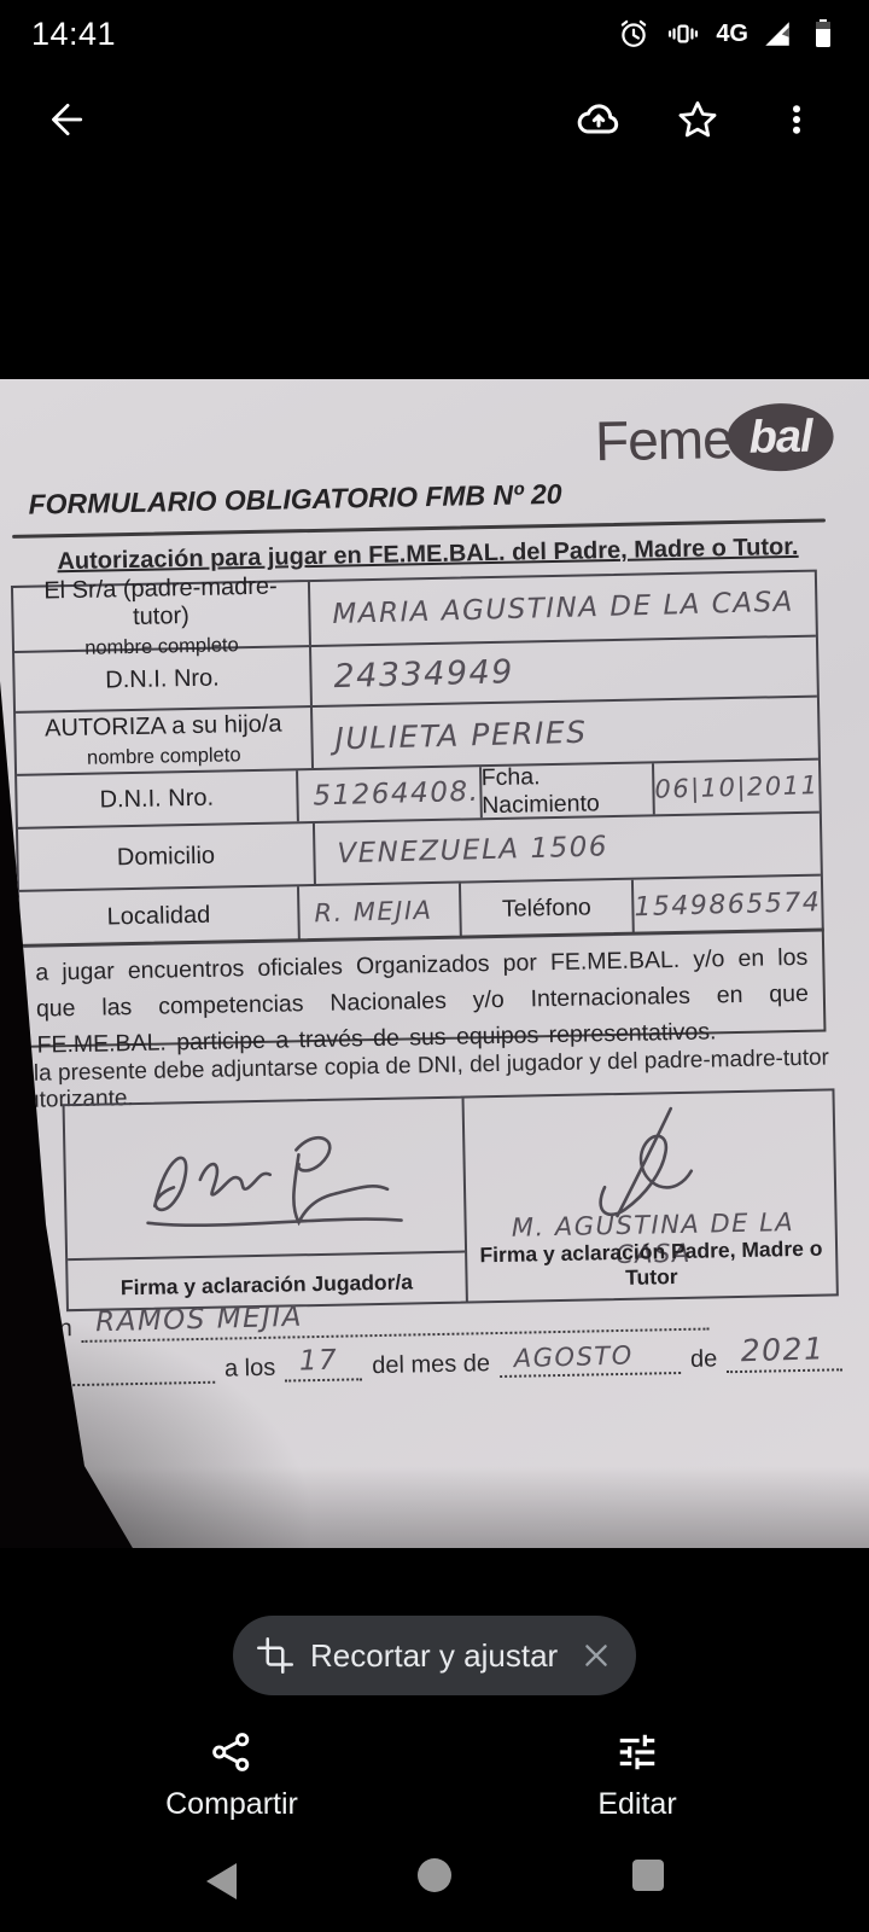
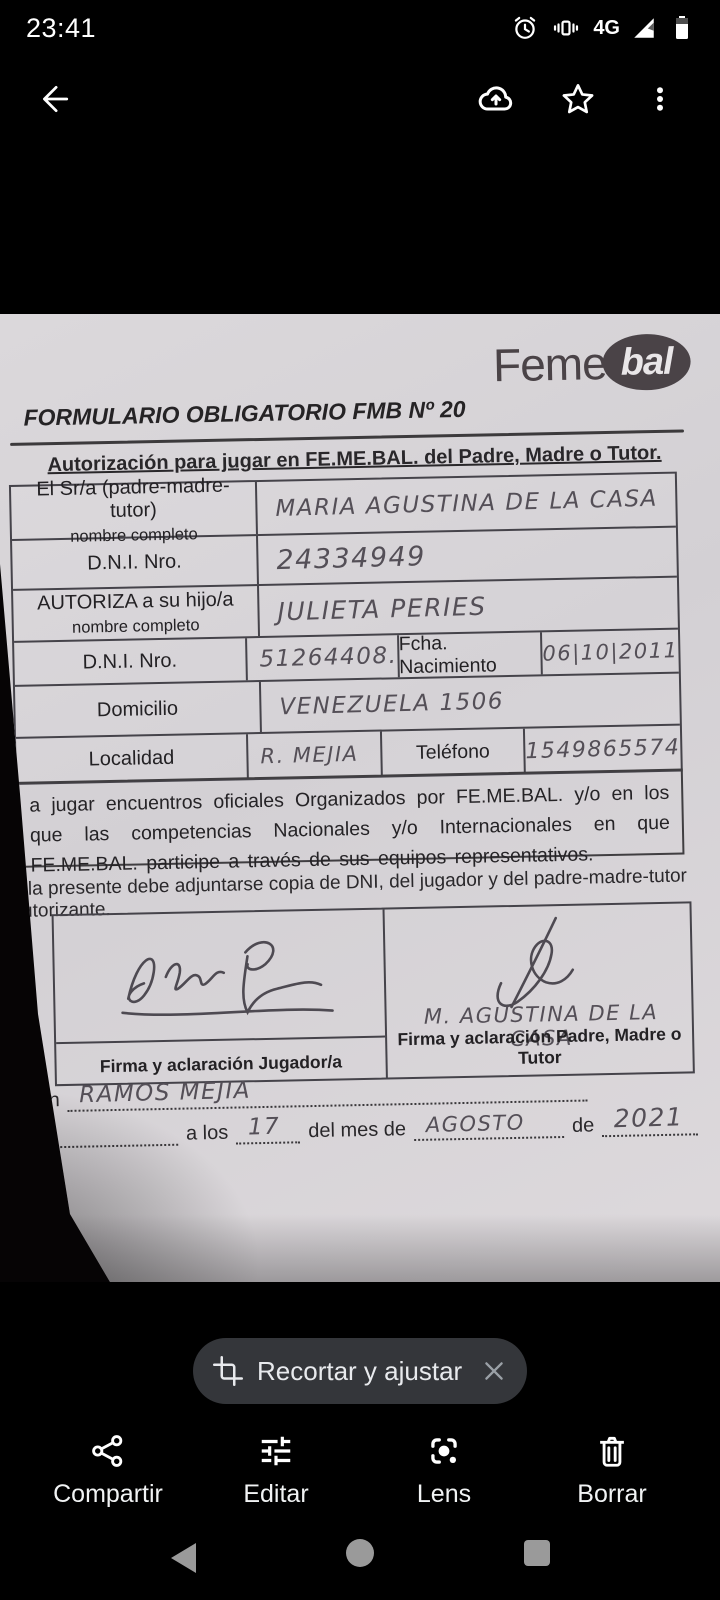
- 14:41
+ 23:41
  4G
  Recortar y ajustar
  Compartir
  Editar
+ Lens
+ Borrar
